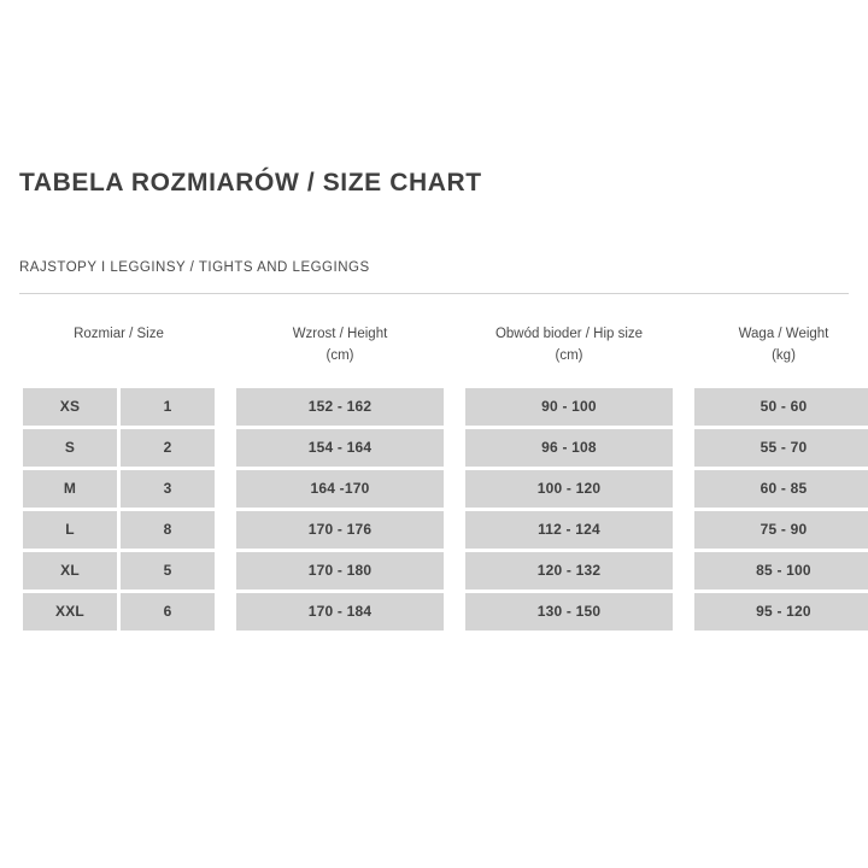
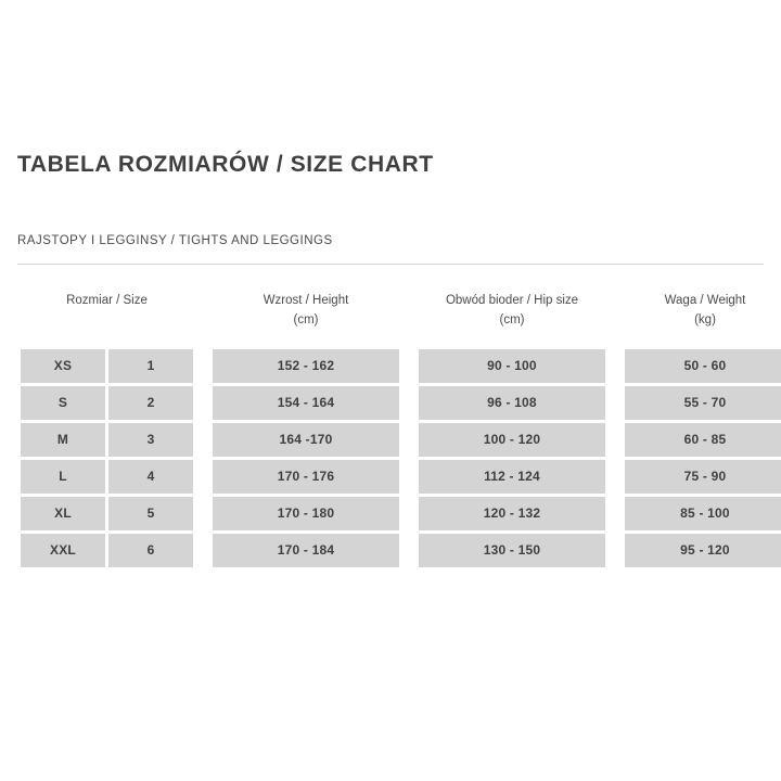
  TABELA ROZMIARÓW / SIZE CHART
  RAJSTOPY I LEGGINSY / TIGHTS AND LEGGINGS
  Rozmiar / Size		Wzrost / Height (cm)		Obwód bioder / Hip size (cm)		Waga / Weight (kg)
  XS	1		152 - 162		90 - 100		50 - 60
  S	2		154 - 164		96 - 108		55 - 70
  M	3		164 -170		100 - 120		60 - 85
- L	8		170 - 176		112 - 124		75 - 90
+ L	4		170 - 176		112 - 124		75 - 90
  XL	5		170 - 180		120 - 132		85 - 100
  XXL	6		170 - 184		130 - 150		95 - 120
